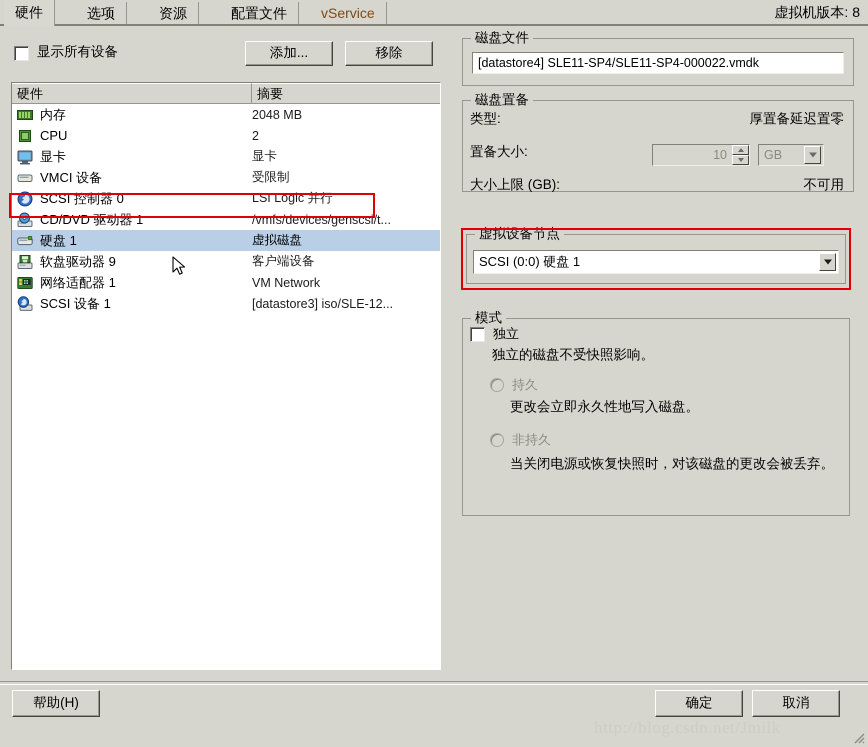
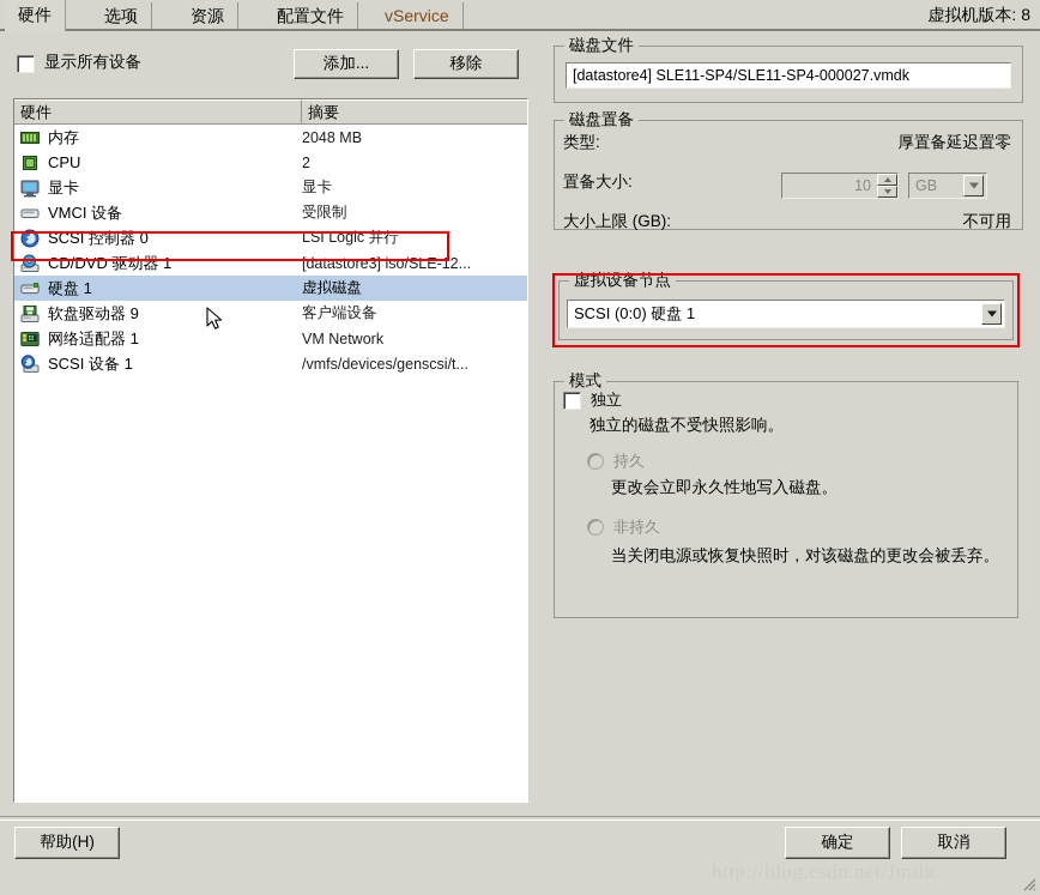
  硬件
  选项
  资源
  配置文件
  vService
  虚拟机版本: 8
  显示所有设备
  添加...
  移除
  硬件
  摘要
  内存
  2048 MB
  CPU
  2
  显卡
  显卡
  VMCI 设备
  受限制
  SCSI 控制器 0
  LSI Logic 并行
  CD/DVD 驱动器 1
- /vmfs/devices/genscsi/t...
+ [datastore3] iso/SLE-12...
  硬盘 1
  虚拟磁盘
  软盘驱动器 9
  客户端设备
  网络适配器 1
  VM Network
  SCSI 设备 1
- [datastore3] iso/SLE-12...
+ /vmfs/devices/genscsi/t...
  磁盘文件
- [datastore4] SLE11-SP4/SLE11-SP4-000022.vmdk
+ [datastore4] SLE11-SP4/SLE11-SP4-000027.vmdk
  磁盘置备
  类型:
  厚置备延迟置零
  置备大小:
  10
  GB
  大小上限 (GB):
  不可用
  虚拟设备节点
  SCSI (0:0) 硬盘 1
  模式
  独立
  独立的磁盘不受快照影响。
  持久
  更改会立即永久性地写入磁盘。
  非持久
  当关闭电源或恢复快照时，对该磁盘的更改会被丢弃。
  帮助(H)
  确定
  取消
